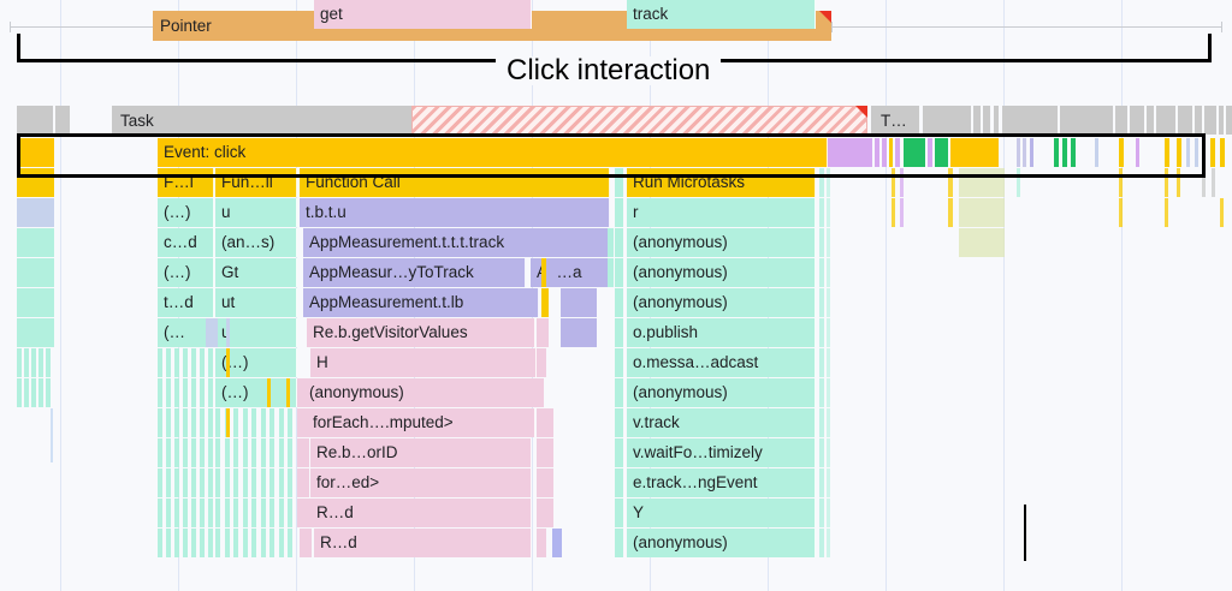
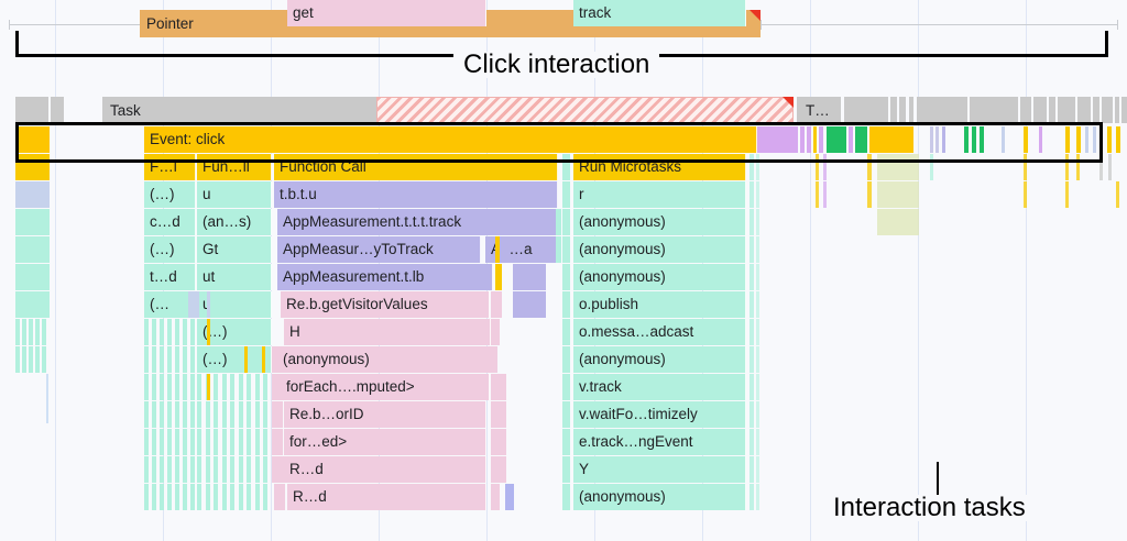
  Pointer
  Click interaction
  Task
  T…
  Event: click
  F…l
  Fun…ll
  Function Call
  Run Microtasks
  (…)
  u
  t.b.t.u
  r
  c…d
  (an…s)
  AppMeasurement.t.t.t.track
  (anonymous)
  (…)
  Gt
  AppMeasur…yToTrack
  (anonymous)
  t…d
  ut
  AppMeasurement.t.lb
  (anonymous)
  (…
  Re.b.getVisitorValues
  o.publish
  (…)
  H
  o.messa…adcast
  (…)
  (anonymous)
  (anonymous)
  forEach….mputed>
  v.track
  Re.b…orID
  v.waitFo…timizely
  for…ed>
  e.track…ngEvent
  R…d
  Y
  R…d
  (anonymous)
  get
  track
+ Interaction tasks
